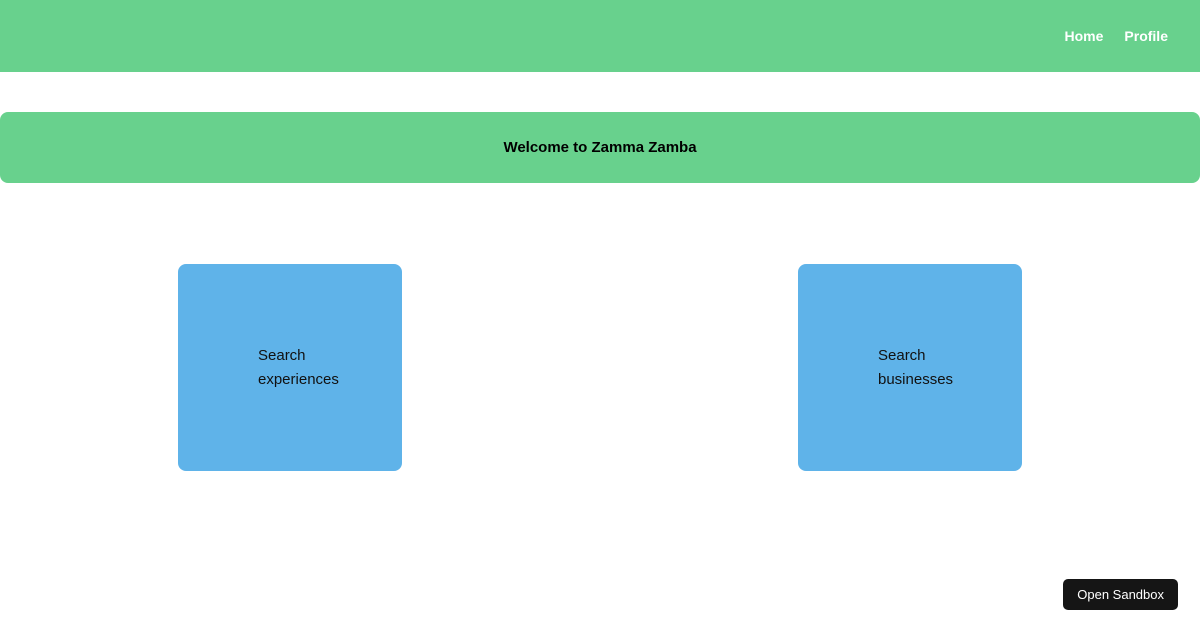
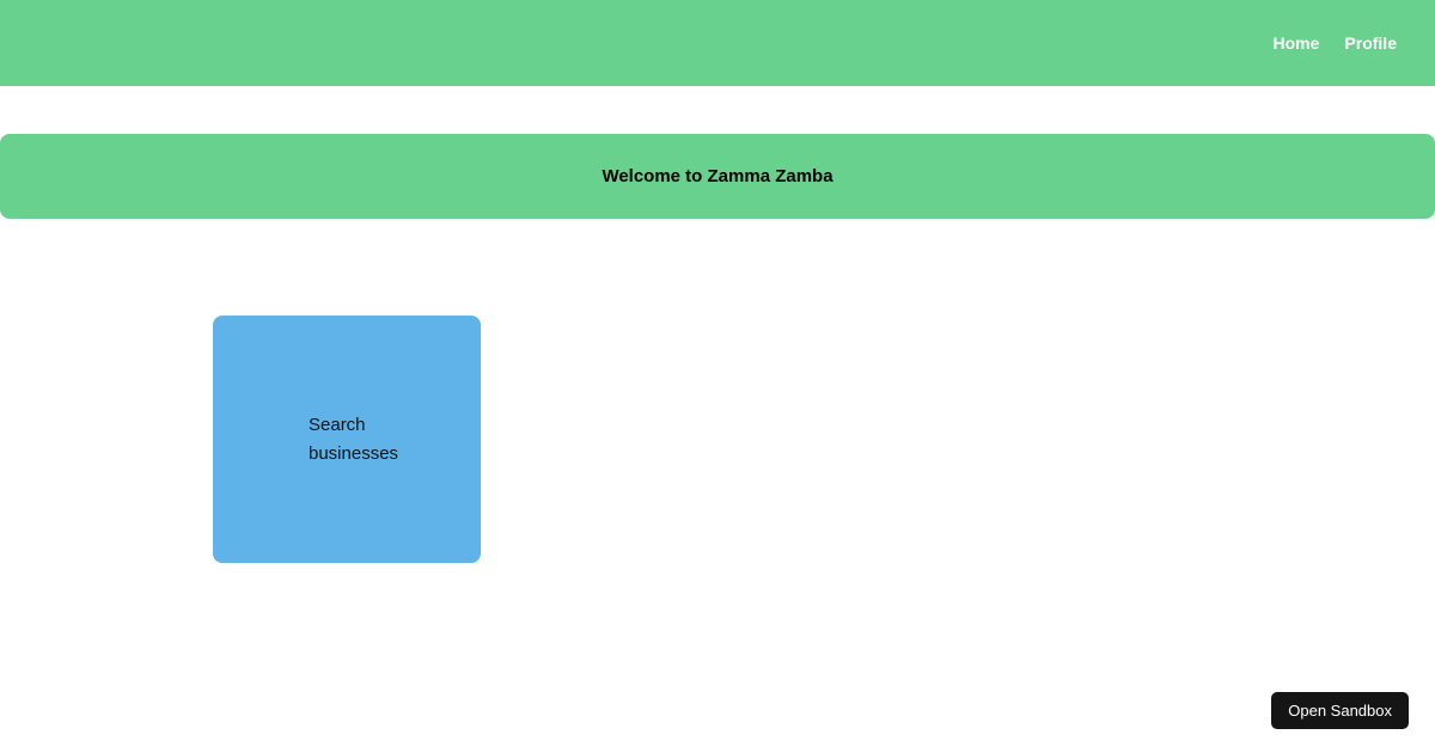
  Home
  Profile
  Welcome to Zamma Zamba
- Search experiences
  Search businesses
  Open Sandbox
